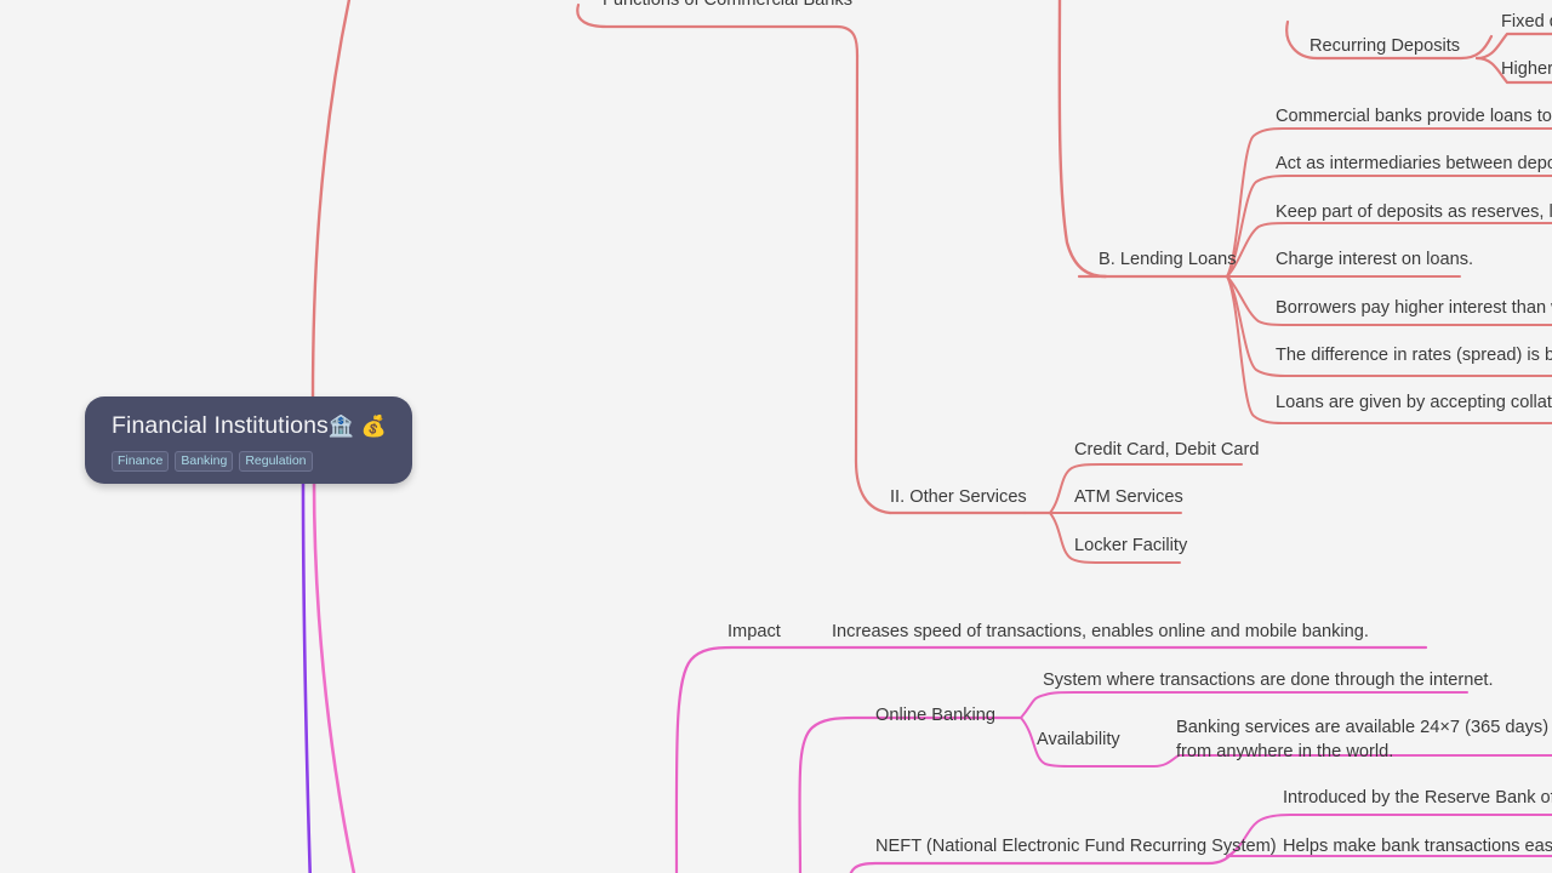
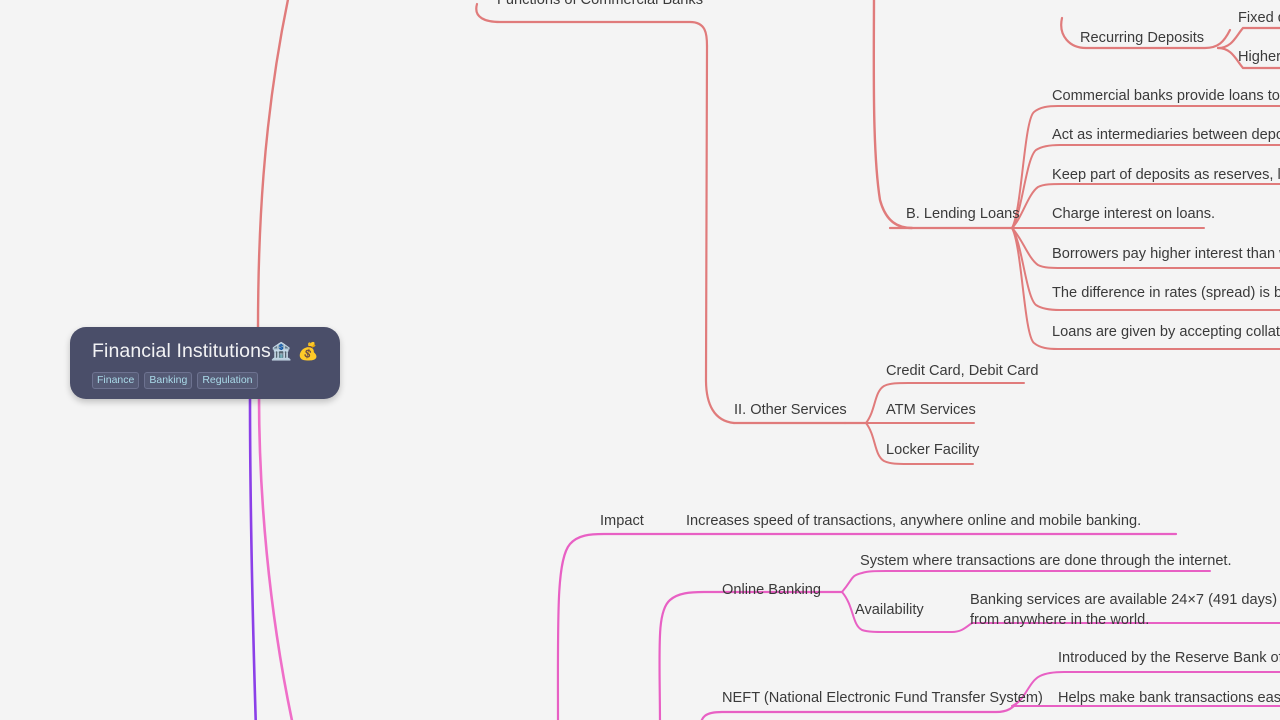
  Financial Institutions🏦 💰
  Finance
  Banking
  Regulation
  Functions of Commercial Banks
  Recurring Deposits
  Fixed
  Higher
  B. Lending Loans
  Commercial banks provide loans to
  Act as intermediaries between dep
  Keep part of deposits as reserves, l
  Charge interest on loans.
  Borrowers pay higher interest than
  The difference in rates (spread) is b
  Loans are given by accepting collat
  II. Other Services
  Credit Card, Debit Card
  ATM Services
  Locker Facility
  Impact
- Increases speed of transactions, enables online and mobile banking.
+ Increases speed of transactions, anywhere online and mobile banking.
  Online Banking
  System where transactions are done through the internet.
  Availability
- Banking services are available 24×7 (365 days) from anywhere in the world.
+ Banking services are available 24×7 (491 days) from anywhere in the world.
- NEFT (National Electronic Fund Recurring System)
+ NEFT (National Electronic Fund Transfer System)
  Introduced by the Reserve Bank o
  Helps make bank transactions eas
